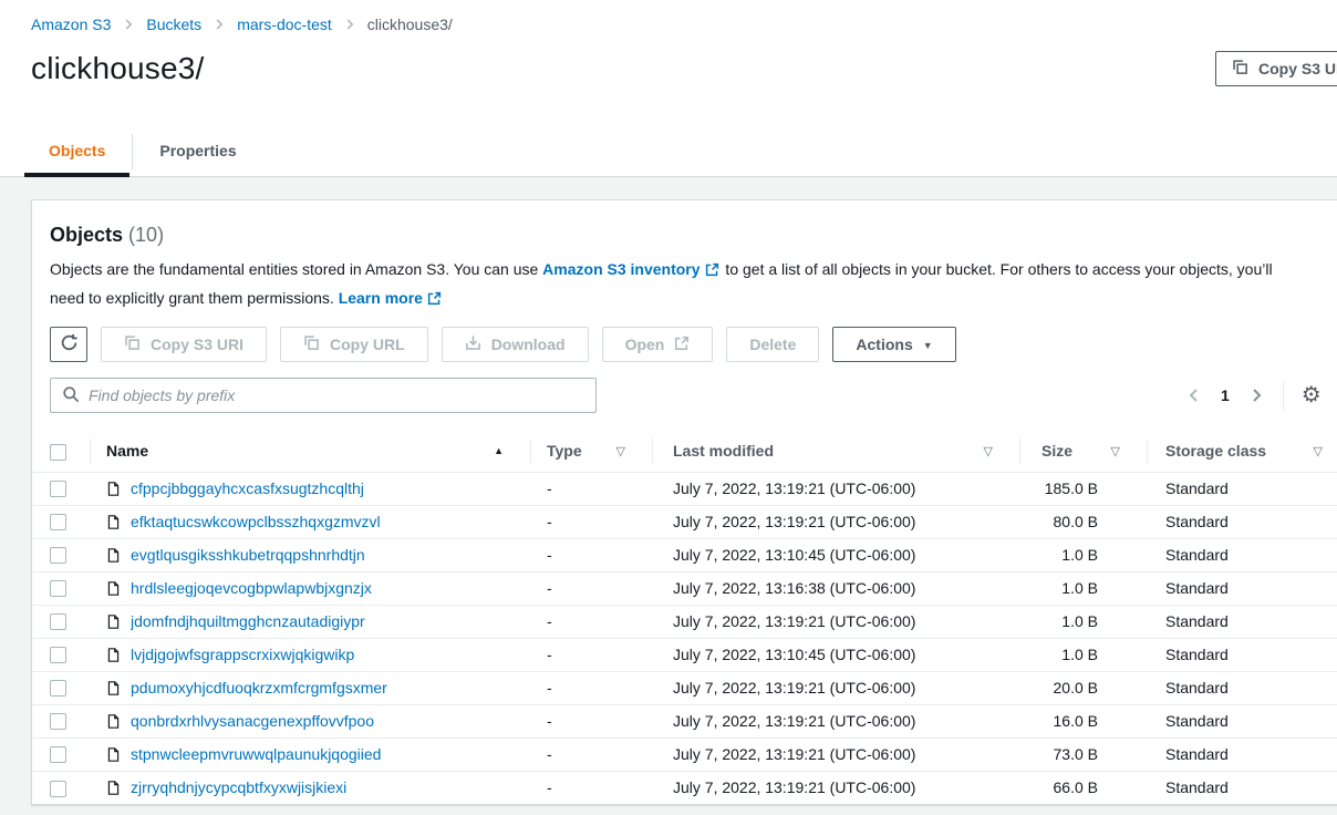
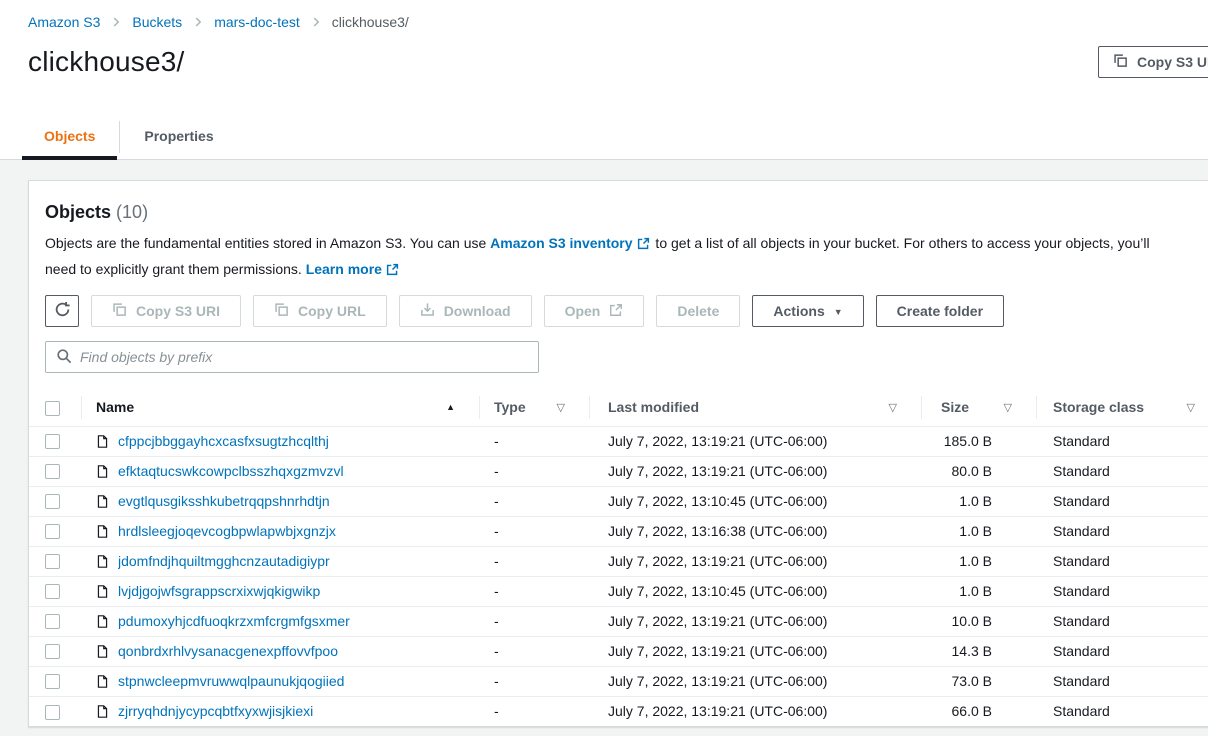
  Amazon S3
  Buckets
  mars-doc-test
  clickhouse3/
  clickhouse3/
  Copy S3 U
  Objects
  Properties
  Objects (10)
  Objects are the fundamental entities stored in Amazon S3. You can use Amazon S3 inventory to get a list of all objects in your bucket. For others to access your objects, you’ll need to explicitly grant them permissions. Learn more
  Copy S3 URI
  Copy URL
  Download
  Open
  Delete
  Actions
  ▼
+ Create folder
  Find objects by prefix
- 1
- ⚙
  	Name ▲	Type ▽	Last modified ▽	Size ▽	Storage class ▽
  	cfppcjbbggayhcxcasfxsugtzhcqlthj	-	July 7, 2022, 13:19:21 (UTC-06:00)	185.0 B	Standard
  	efktaqtucswkcowpclbsszhqxgzmvzvl	-	July 7, 2022, 13:19:21 (UTC-06:00)	80.0 B	Standard
  	evgtlqusgiksshkubetrqqpshnrhdtjn	-	July 7, 2022, 13:10:45 (UTC-06:00)	1.0 B	Standard
  	hrdlsleegjoqevcogbpwlapwbjxgnzjx	-	July 7, 2022, 13:16:38 (UTC-06:00)	1.0 B	Standard
  	jdomfndjhquiltmgghcnzautadigiypr	-	July 7, 2022, 13:19:21 (UTC-06:00)	1.0 B	Standard
  	lvjdjgojwfsgrappscrxixwjqkigwikp	-	July 7, 2022, 13:10:45 (UTC-06:00)	1.0 B	Standard
- 	pdumoxyhjcdfuoqkrzxmfcrgmfgsxmer	-	July 7, 2022, 13:19:21 (UTC-06:00)	20.0 B	Standard
+ 	pdumoxyhjcdfuoqkrzxmfcrgmfgsxmer	-	July 7, 2022, 13:19:21 (UTC-06:00)	10.0 B	Standard
- 	qonbrdxrhlvysanacgenexpffovvfpoo	-	July 7, 2022, 13:19:21 (UTC-06:00)	16.0 B	Standard
+ 	qonbrdxrhlvysanacgenexpffovvfpoo	-	July 7, 2022, 13:19:21 (UTC-06:00)	14.3 B	Standard
  	stpnwcleepmvruwwqlpaunukjqogiied	-	July 7, 2022, 13:19:21 (UTC-06:00)	73.0 B	Standard
  	zjrryqhdnjycypcqbtfxyxwjisjkiexi	-	July 7, 2022, 13:19:21 (UTC-06:00)	66.0 B	Standard
